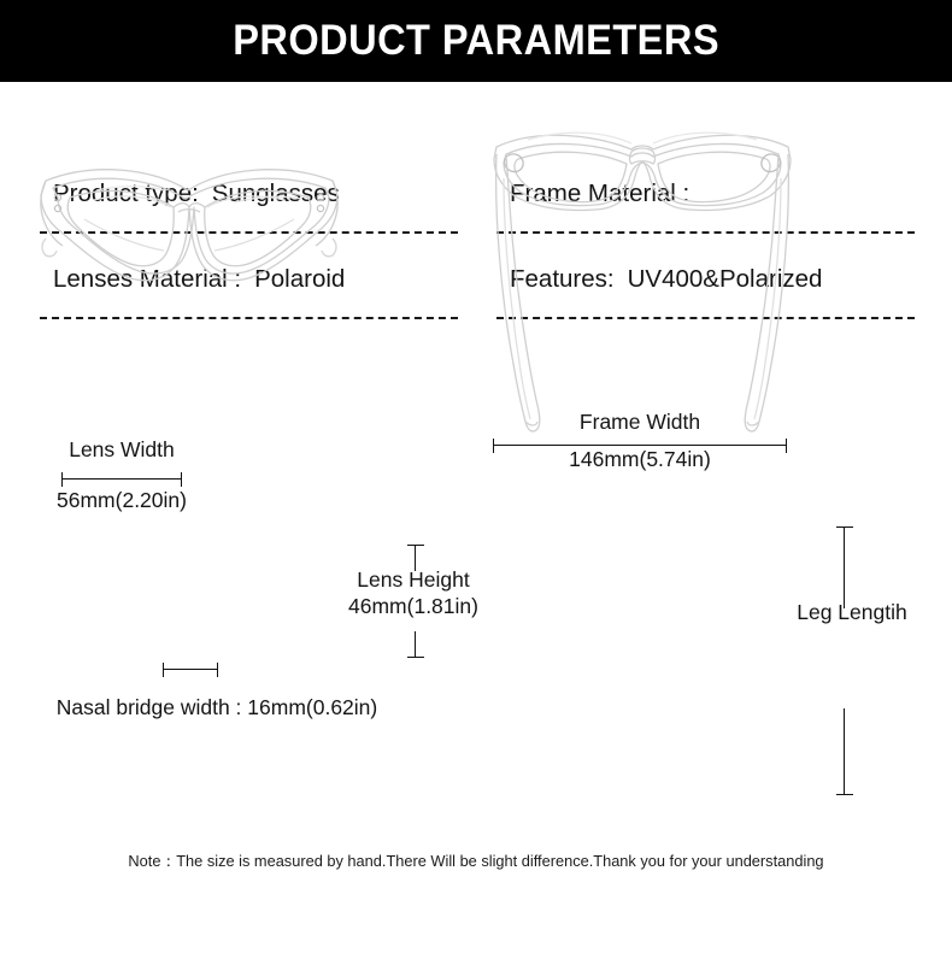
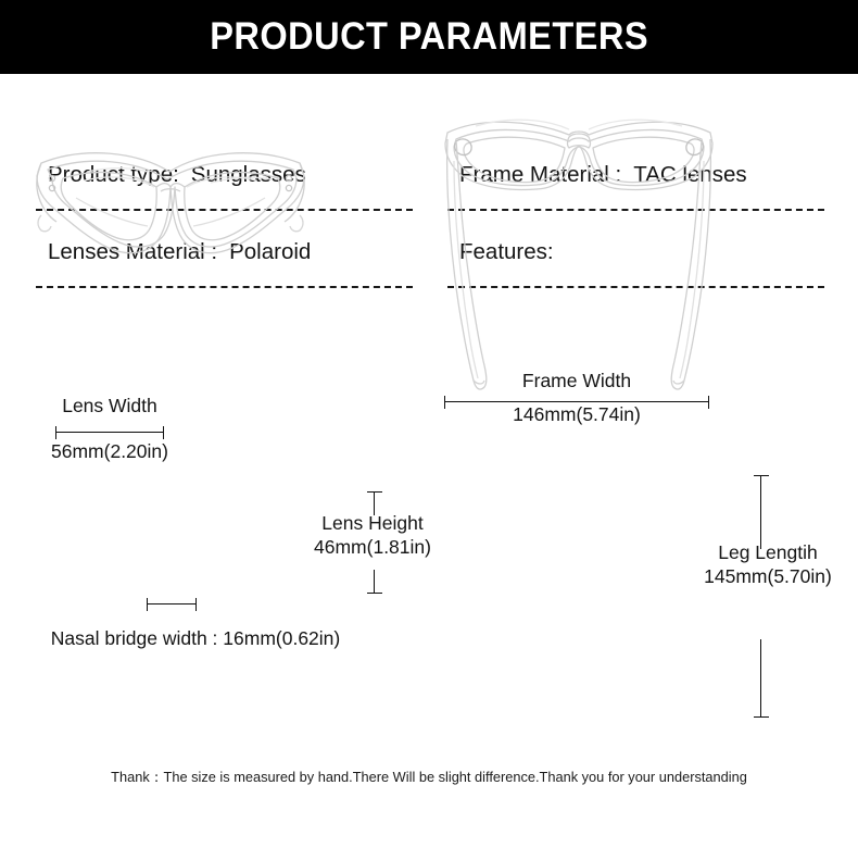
  PRODUCT PARAMETERS
  Prduc type
  Sunglases
  Frame Materil :
+ TAC lenses
  Lenses Materia :
  Polaroid
  eatures:
- UV400&Polarized
  Lens Width
  56mm(2.20in)
  Lens Height
  46mm(1.81in)
  Nasal bridge width : 16mm(0.62in)
  Frame Width
  146mm(5.74in)
  Leg Lengtih
+ 145mm(5.70in)
- Note：The size is measured by hand.There Will be slight difference.Thank you for your understanding
+ Thank：The size is measured by hand.There Will be slight difference.Thank you for your understanding
